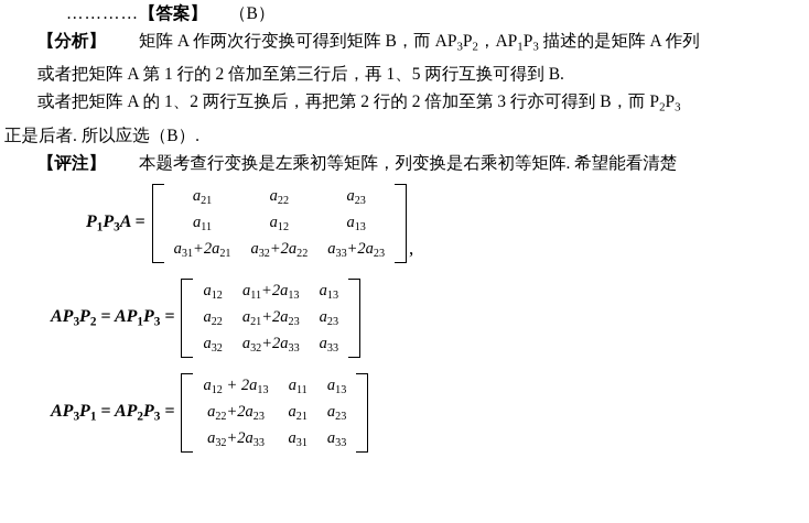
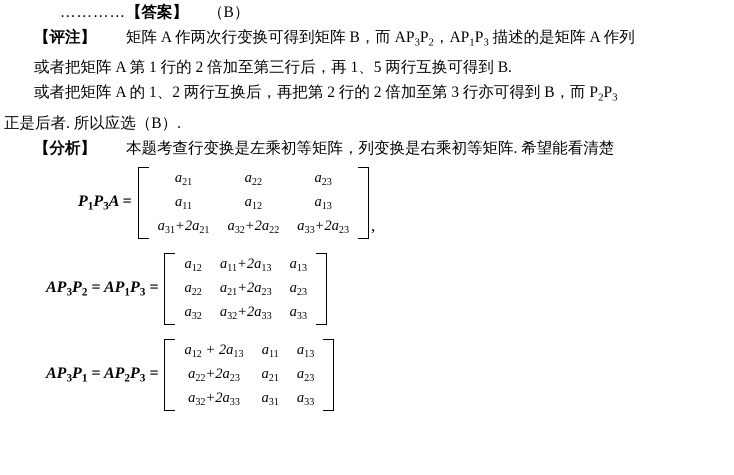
  …………【答案】 （B）
- 【分析】 矩阵 A 作两次行变换可得到矩阵 B，而 AP3P2，AP1P3 描述的是矩阵 A 作列
+ 【评注】 矩阵 A 作两次行变换可得到矩阵 B，而 AP3P2，AP1P3 描述的是矩阵 A 作列
  或者把矩阵 A 第 1 行的 2 倍加至第三行后，再 1、5 两行互换可得到 B.
  或者把矩阵 A 的 1、2 两行互换后，再把第 2 行的 2 倍加至第 3 行亦可得到 B，而 P2P3
  正是后者. 所以应选（B）.
- 【评注】 本题考查行变换是左乘初等矩阵，列变换是右乘初等矩阵. 希望能看清楚
+ 【分析】 本题考查行变换是左乘初等矩阵，列变换是右乘初等矩阵. 希望能看清楚
  P1P3A =
  a21	a22	a23
  a11	a12	a13
  a31+2a21	a32+2a22	a33+2a23
  ,
  AP3P2 = AP1P3 =
  a12	a11+2a13	a13
  a22	a21+2a23	a23
  a32	a32+2a33	a33
  AP3P1 = AP2P3 =
  a12 + 2a13	a11	a13
  a22+2a23	a21	a23
  a32+2a33	a31	a33
